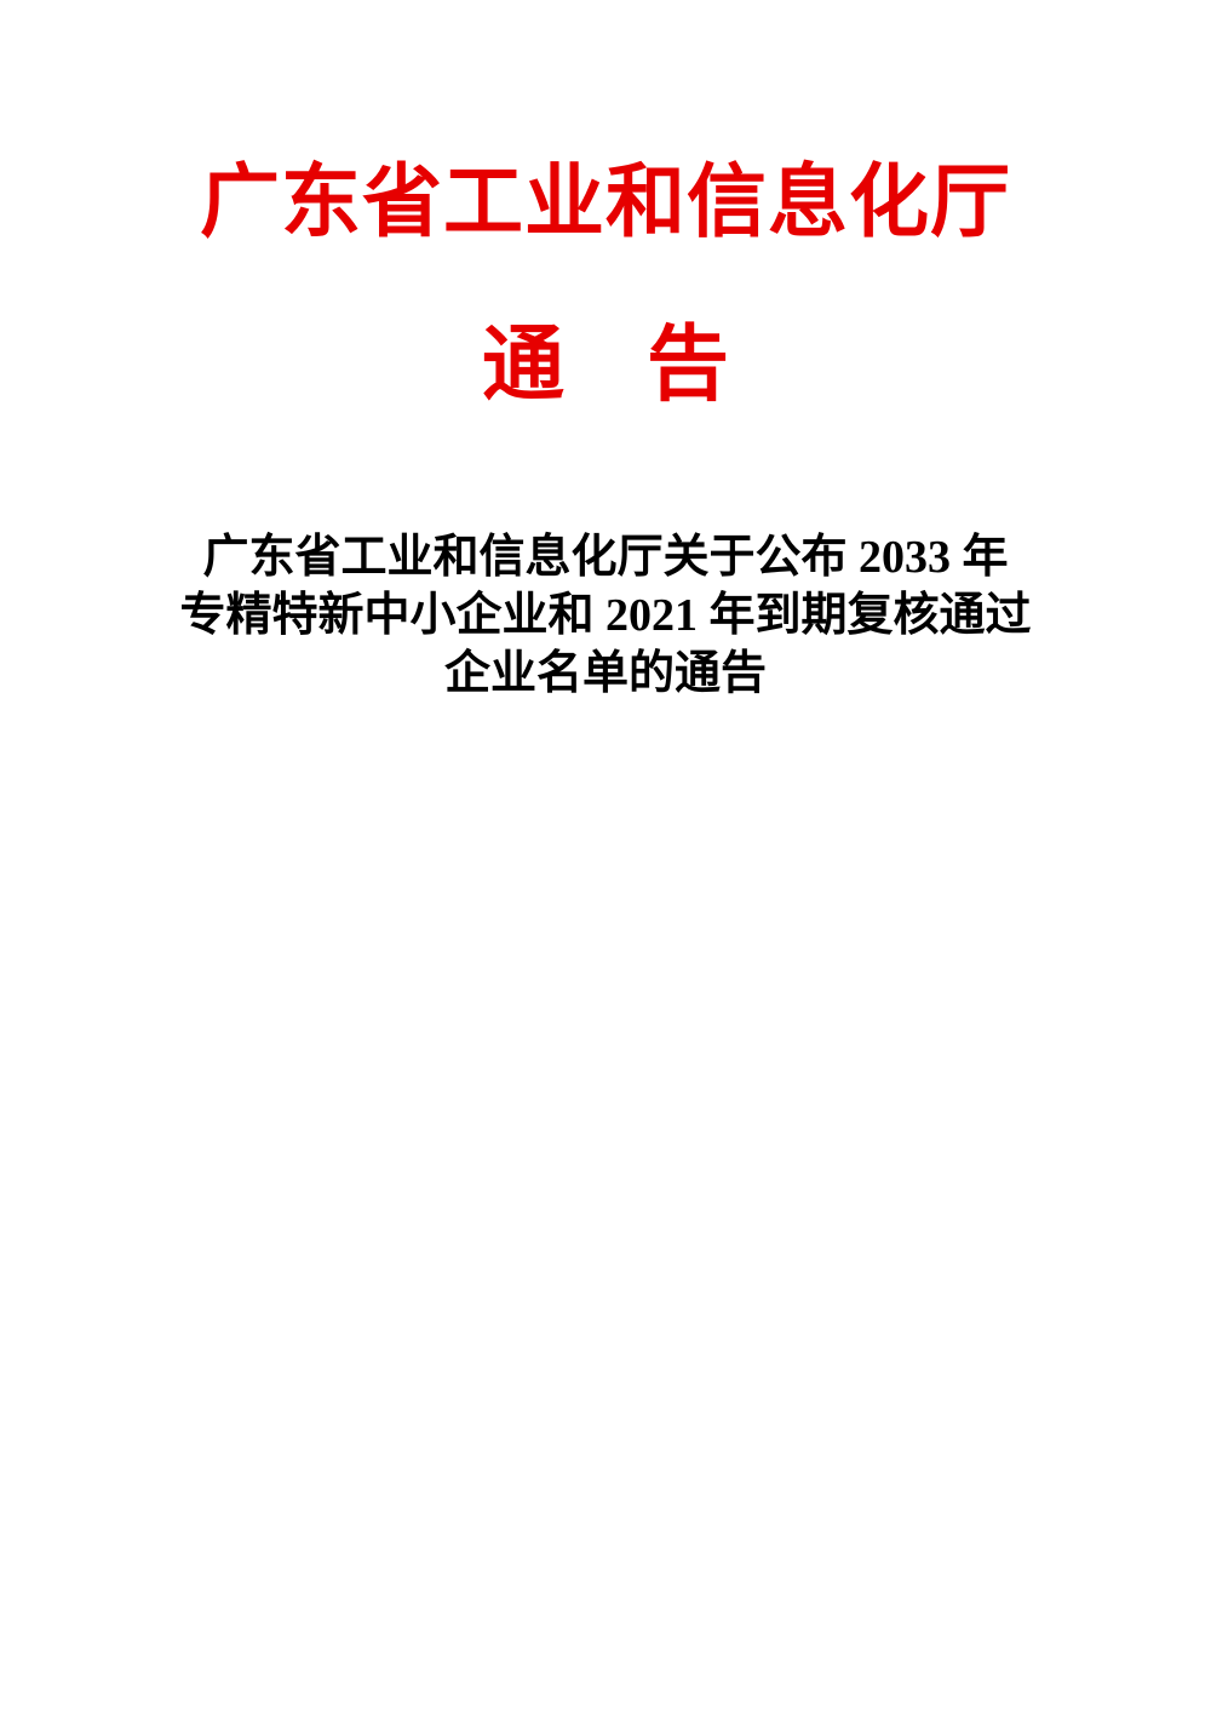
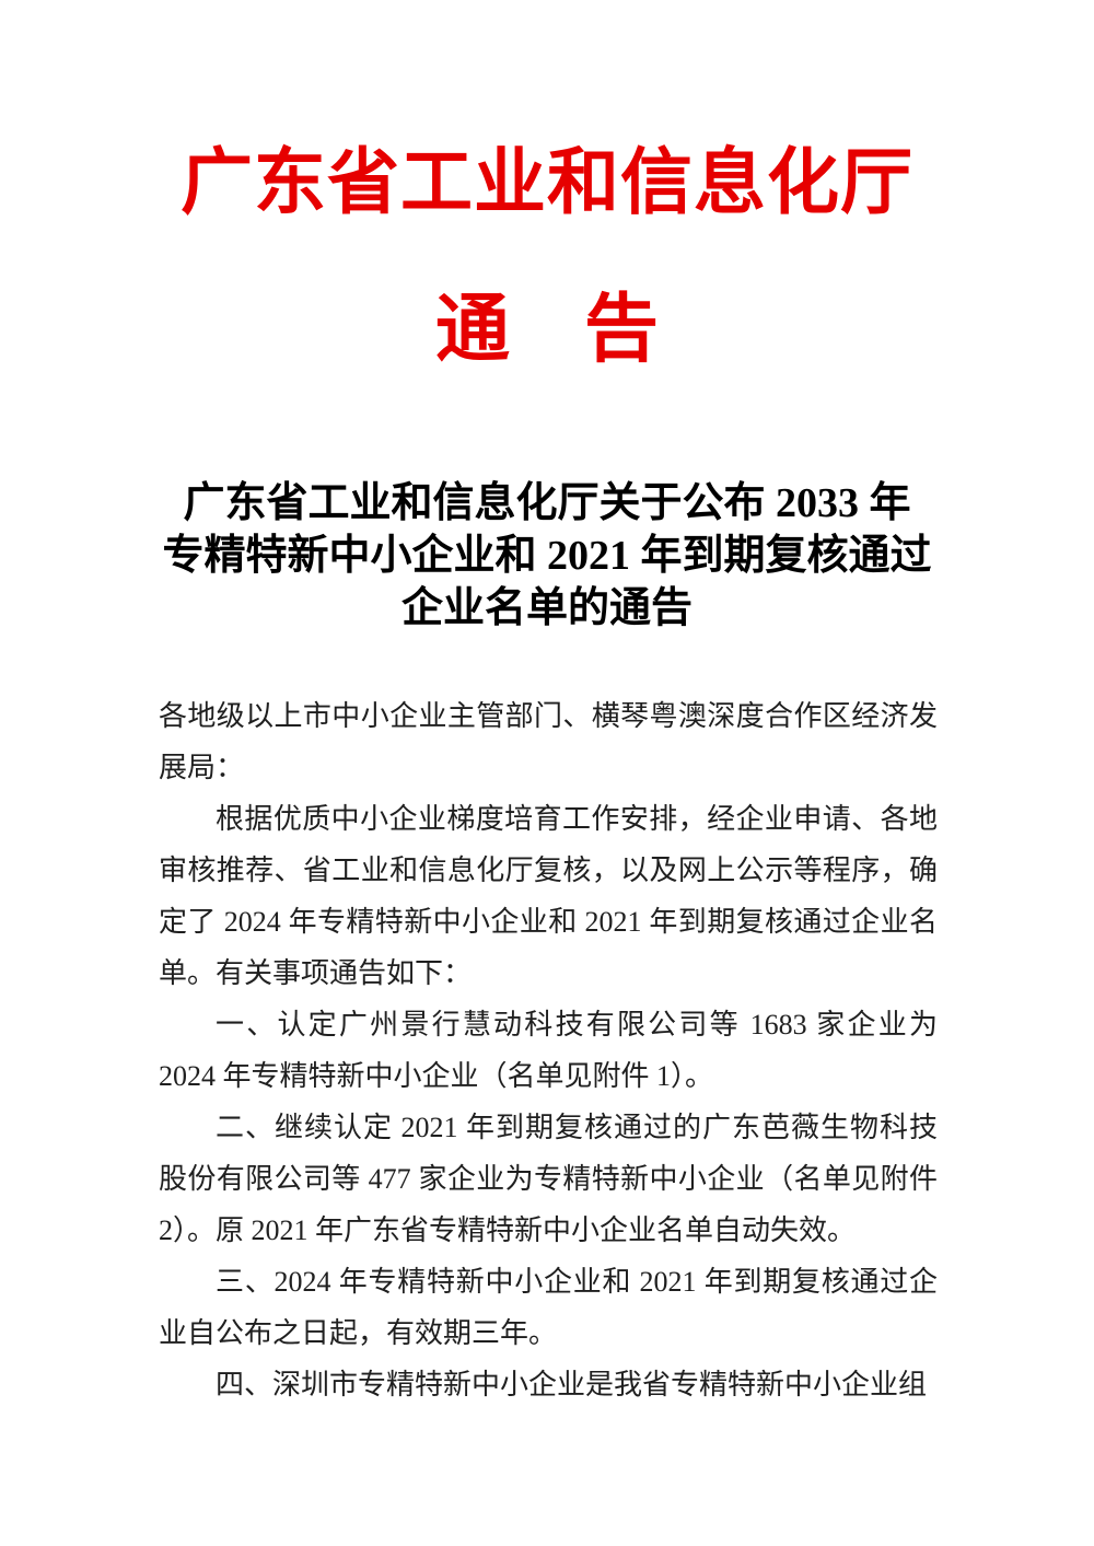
  广东省工业和信息化厅
  通 告
  广东省工业和信息化厅关于公布 2033 年
  专精特新中小企业和 2021 年到期复核通过
  企业名单的通告
+ 各地级以上市中小企业主管部门、横琴粤澳深度合作区经济发展局：
+ 根据优质中小企业梯度培育工作安排，经企业申请、各地审核推荐、省工业和信息化厅复核，以及网上公示等程序，确定了 2024 年专精特新中小企业和 2021 年到期复核通过企业名单。有关事项通告如下：
+ 一、认定广州景行慧动科技有限公司等 1683 家企业为 2024 年专精特新中小企业（名单见附件 1）。
+ 二、继续认定 2021 年到期复核通过的广东芭薇生物科技股份有限公司等 477 家企业为专精特新中小企业（名单见附件 2）。原 2021 年广东省专精特新中小企业名单自动失效。
+ 三、2024 年专精特新中小企业和 2021 年到期复核通过企业自公布之日起，有效期三年。
+ 四、深圳市专精特新中小企业是我省专精特新中小企业组
